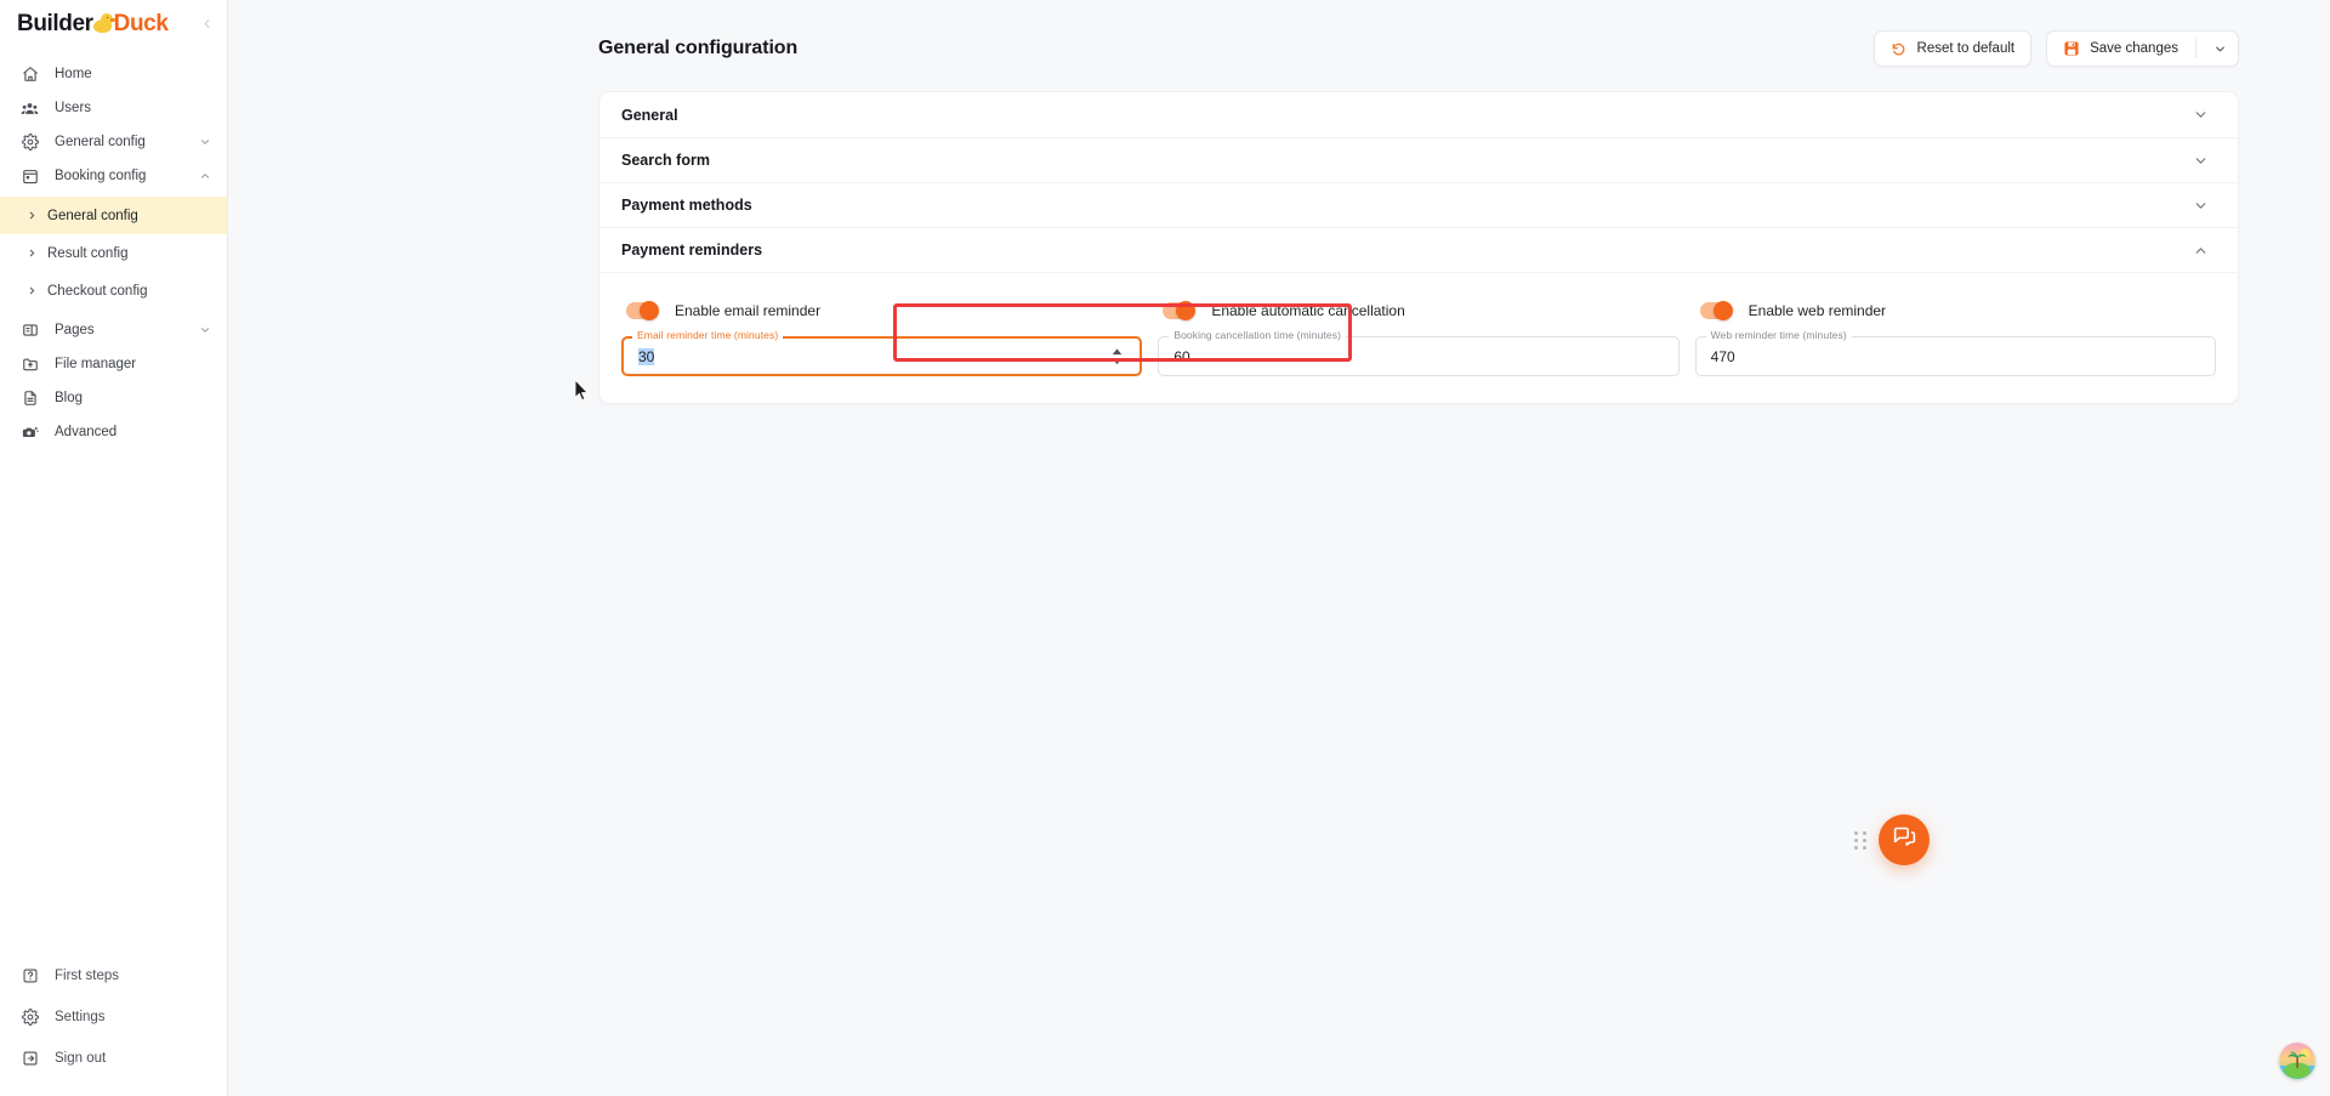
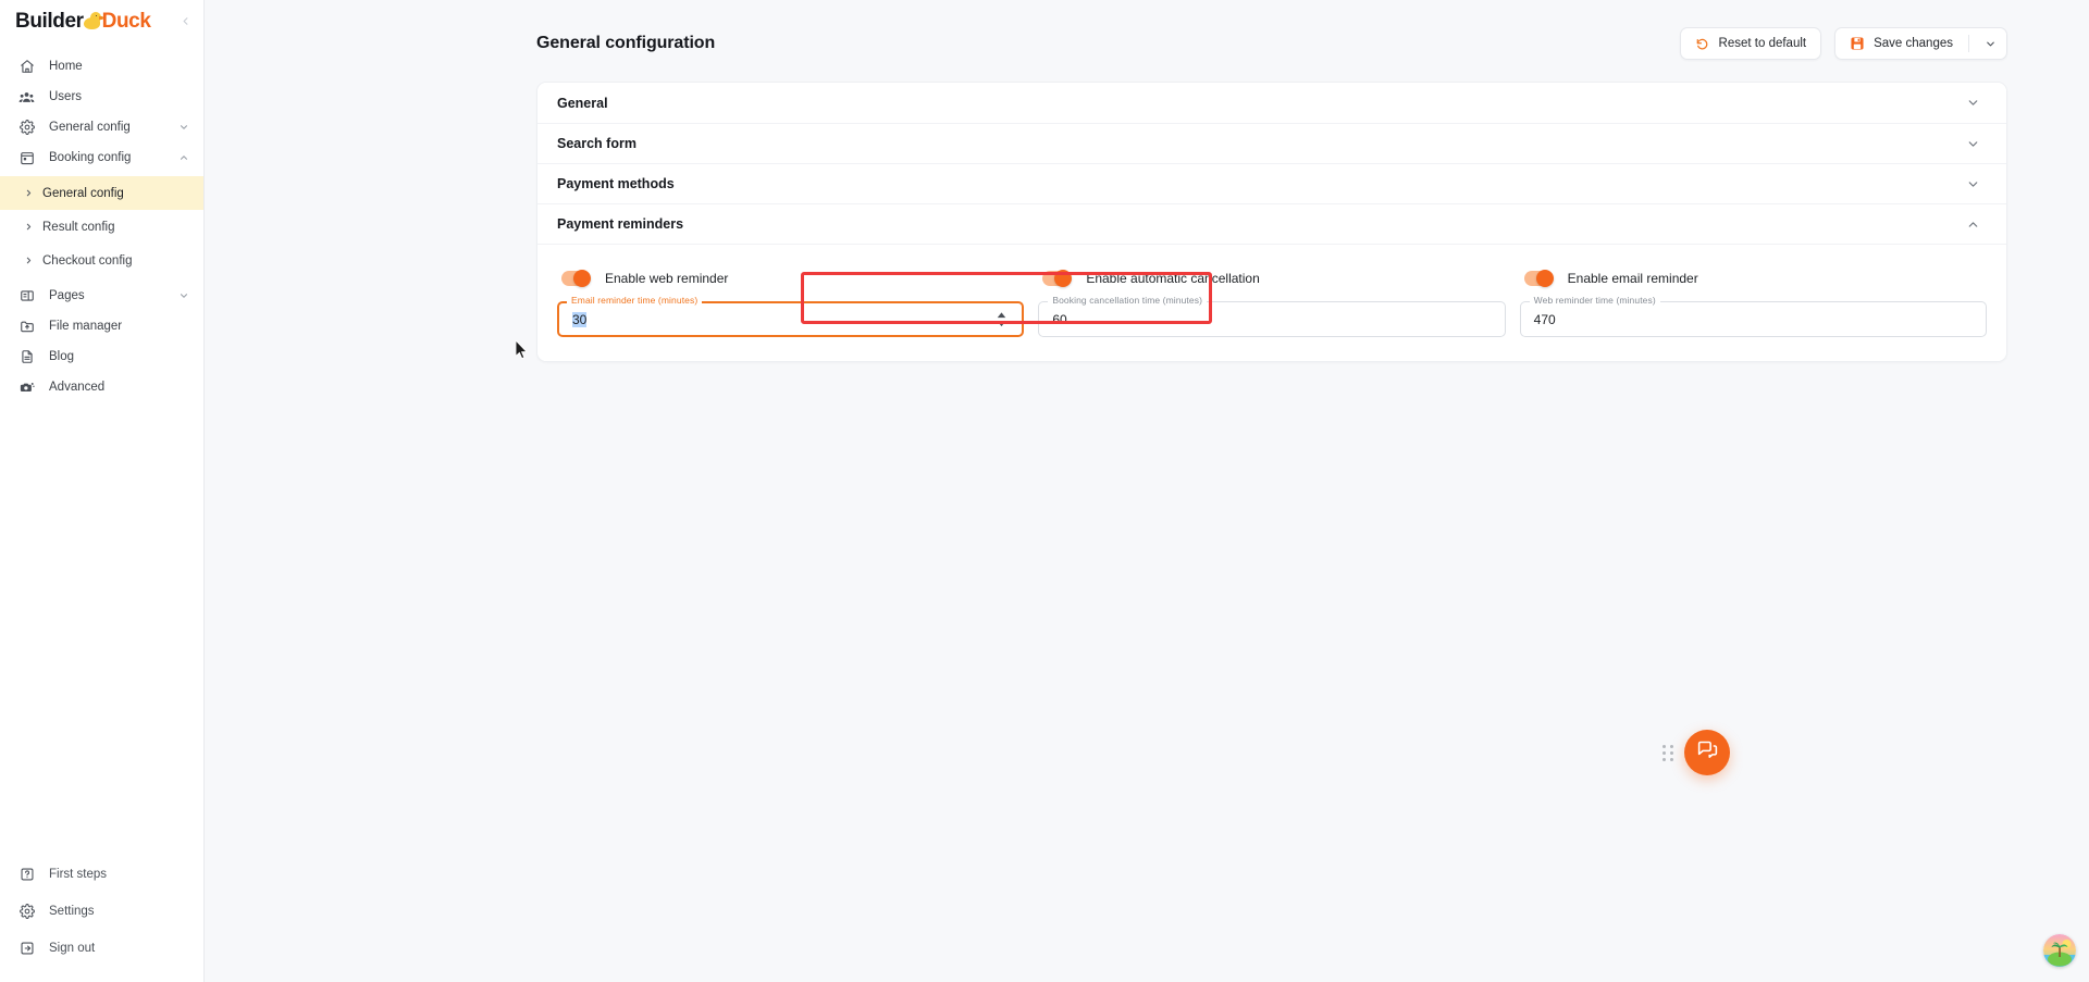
  Builder Duck
  Home
  Users
  General config
  Booking config
  General config
  Result config
  Checkout config
  Pages
  File manager
  Blog
  Advanced
  First steps
  Settings
  Sign out
  General configuration
  Reset to default
  Save changes
  General
  Search form
  Payment methods
  Payment reminders
- Enable email reminder
+ Enable web reminder
  Email reminder time (minutes)
  30
  Enable automatic cancellation
  Booking cancellation time (minutes)
  60
- Enable web reminder
+ Enable email reminder
  Web reminder time (minutes)
  470
